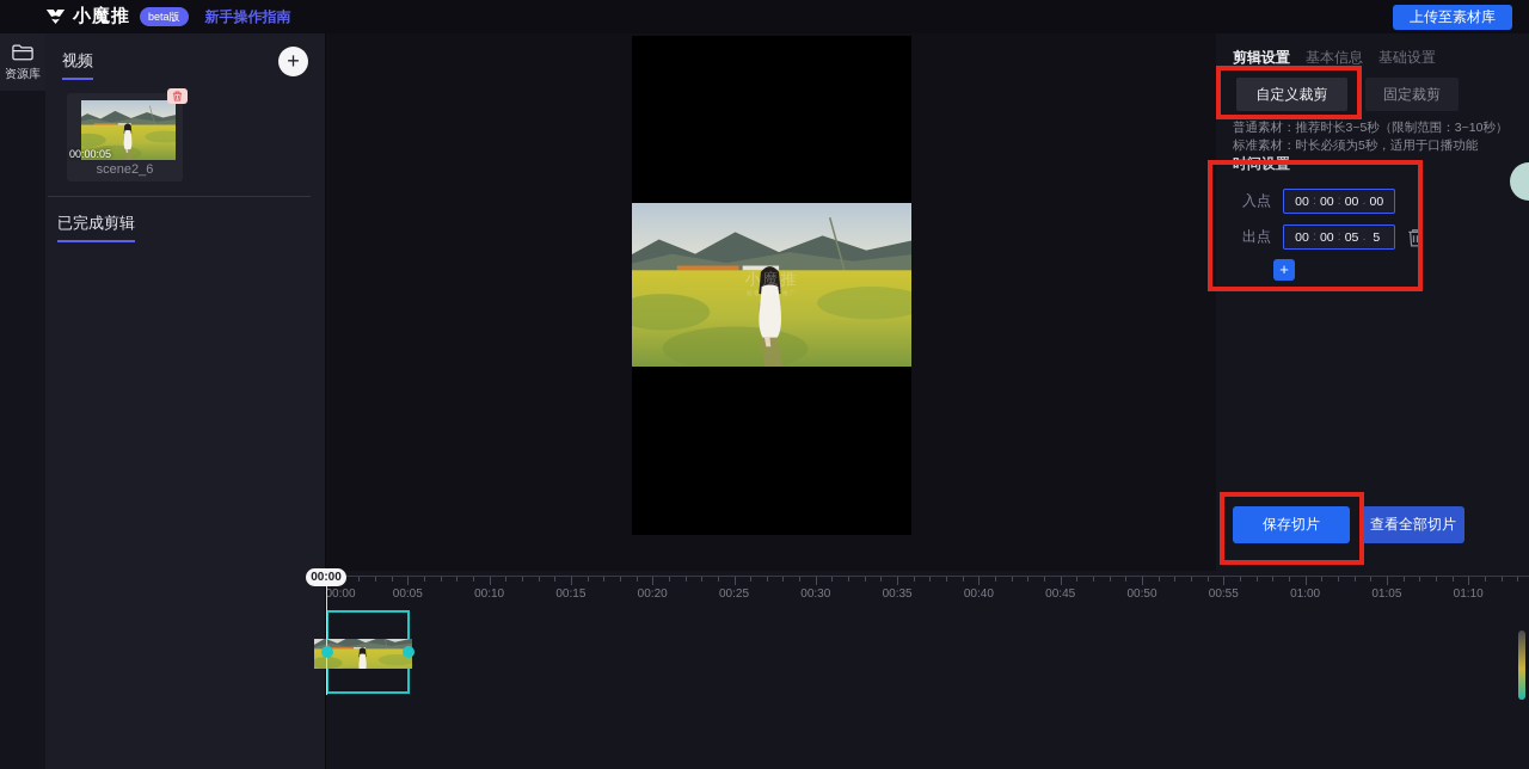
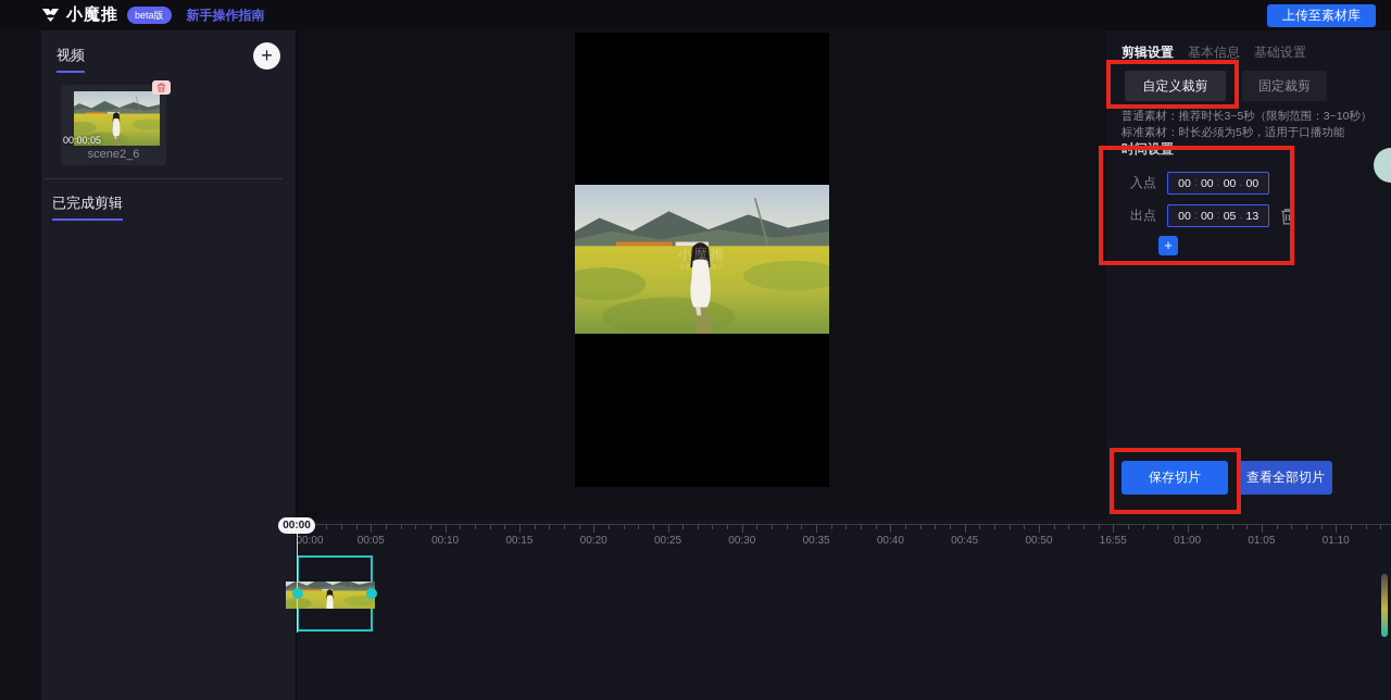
  小魔推
  beta版
  新手操作指南
  上传至素材库
- 资源库
  视频
  +
  00:00:05
  scene2_6
  已完成剪辑
  小魔推
  剪辑设置
  基本信息
  基础设置
  自定义裁剪
  固定裁剪
  普通素材：推荐时长3~5秒（限制范围：3~10秒）
  标准素材：时长必须为5秒，适用于口播功能
  时间设置
  入点
  00
  :
  00
  :
  00
  .
  00
  出点
  00
  :
  00
  :
  05
  .
- 5
+ 13
  +
  保存切片
  查看全部切片
  00:00
  00:05
  00:10
  00:15
  00:20
  00:25
  00:30
  00:35
  00:40
  00:45
  00:50
- 00:55
+ 16:55
  01:00
  01:05
  01:10
  00:00
